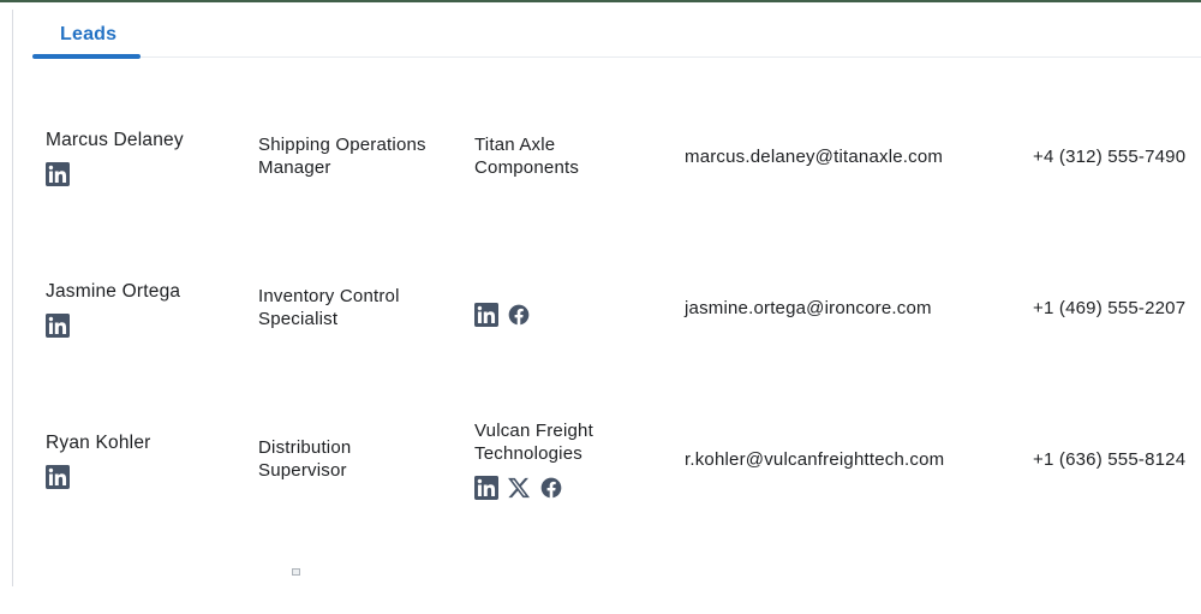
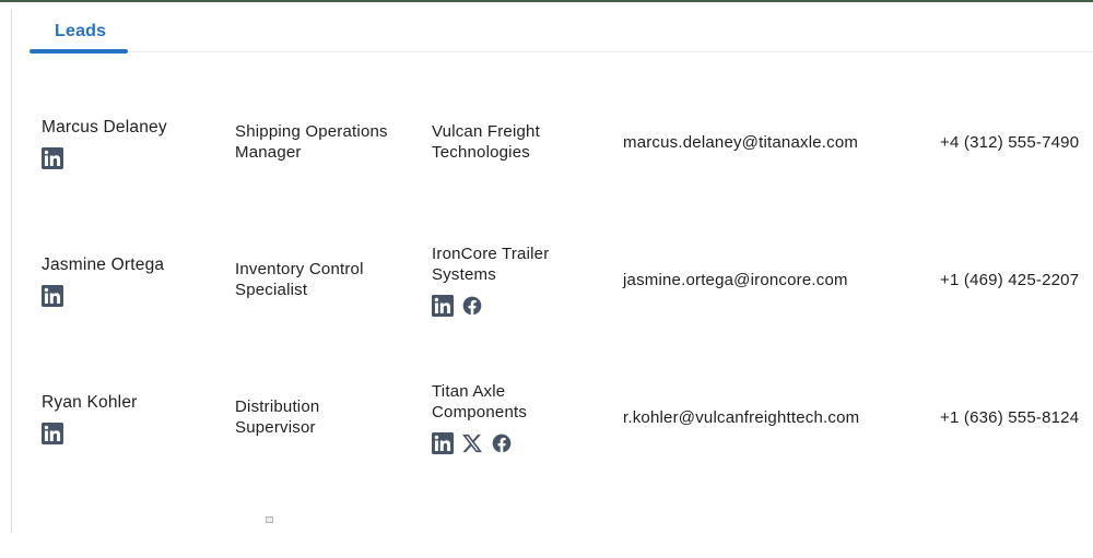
  Leads
  Marcus Delaney
  Shipping Operations Manager
- Titan Axle Components
+ Vulcan Freight Technologies
  marcus.delaney@titanaxle.com
  +4 (312) 555-7490
  Jasmine Ortega
  Inventory Control Specialist
+ IronCore Trailer Systems
  jasmine.ortega@ironcore.com
- +1 (469) 555-2207
+ +1 (469) 425-2207
  Ryan Kohler
  Distribution Supervisor
- Vulcan Freight Technologies
+ Titan Axle Components
  r.kohler@vulcanfreighttech.com
  +1 (636) 555-8124
